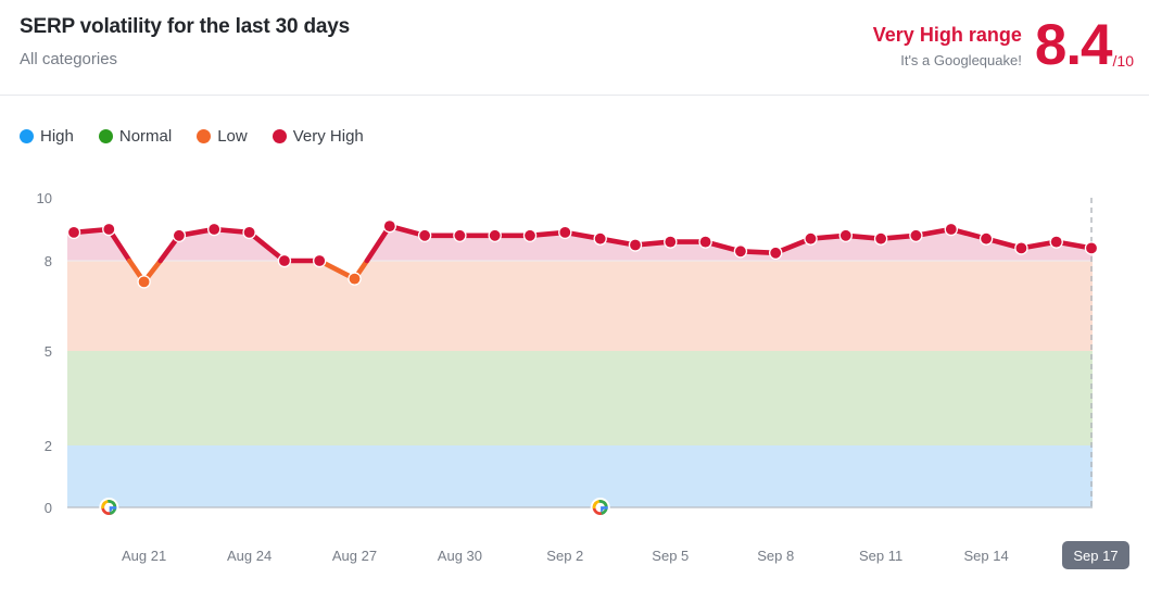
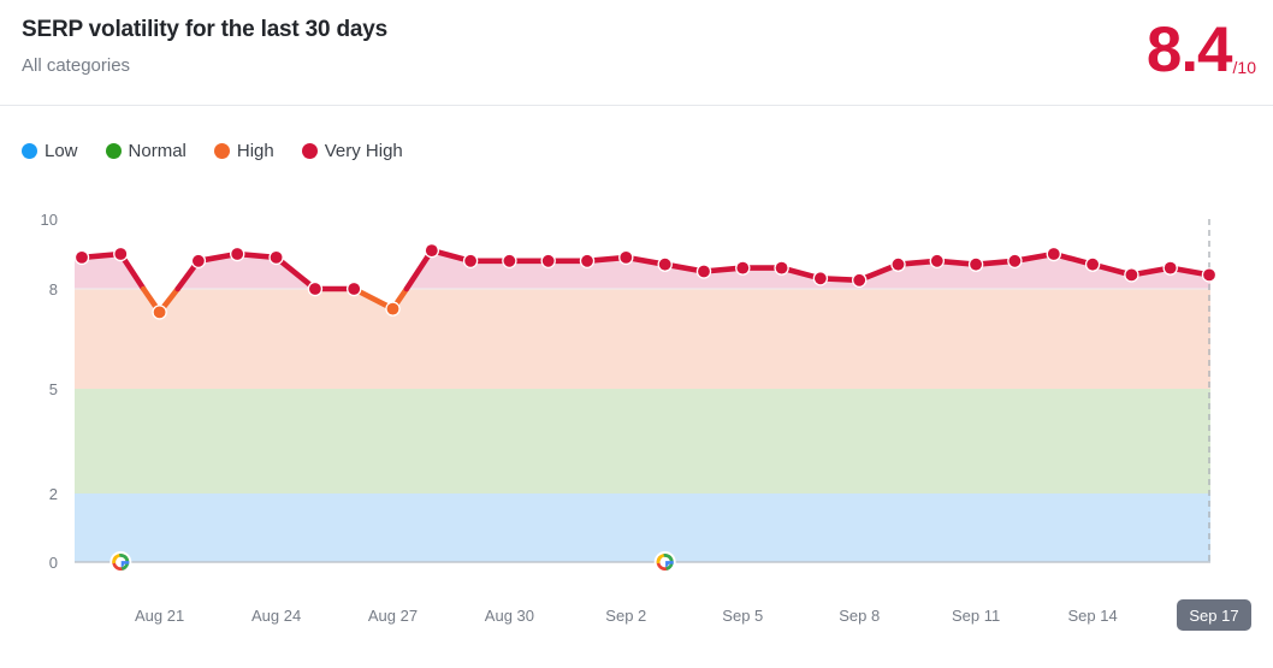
  SERP volatility for the last 30 days
  All categories
- Very High range
- It's a Googlequake!
  8.4
  /10
- High
+ Low
  Normal
- Low
+ High
  Very High
  10
  8
  5
  2
  0
  Aug 21
  Aug 24
  Aug 27
  Aug 30
  Sep 2
  Sep 5
  Sep 8
  Sep 11
  Sep 14
  Sep 17
